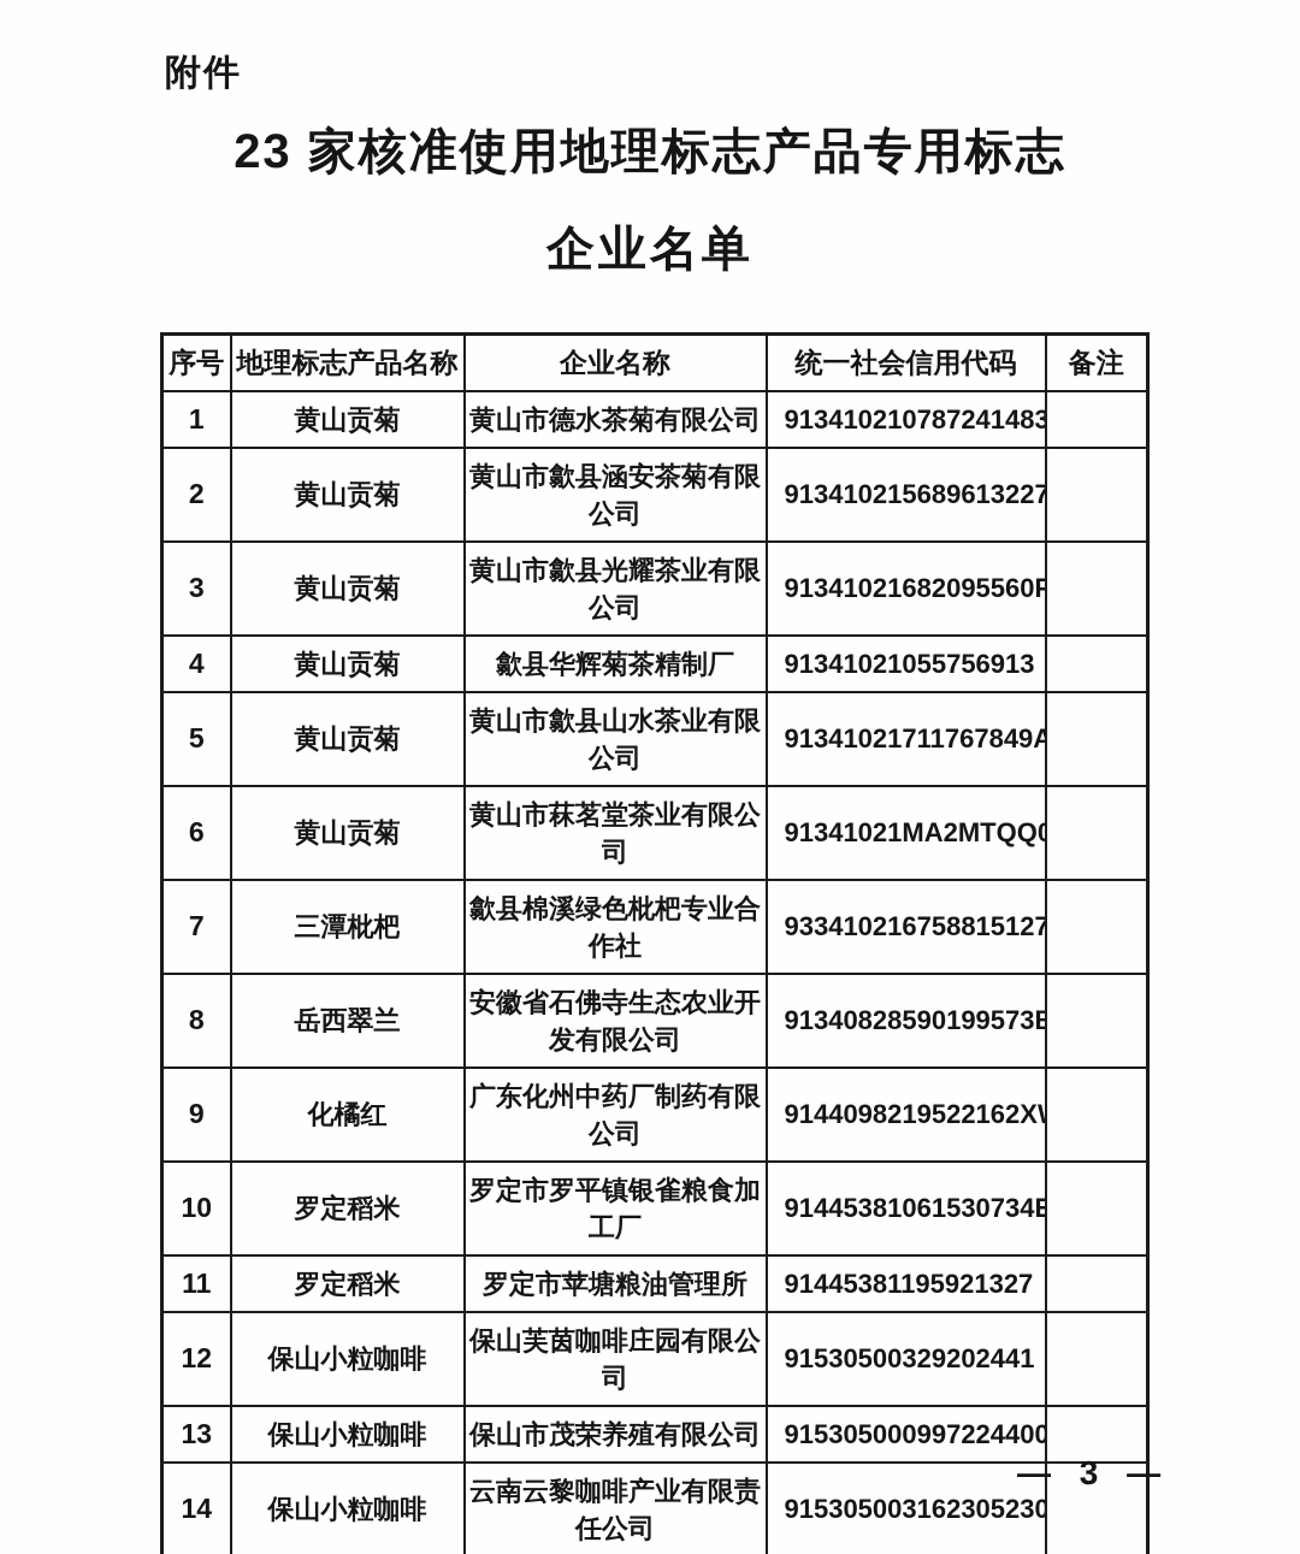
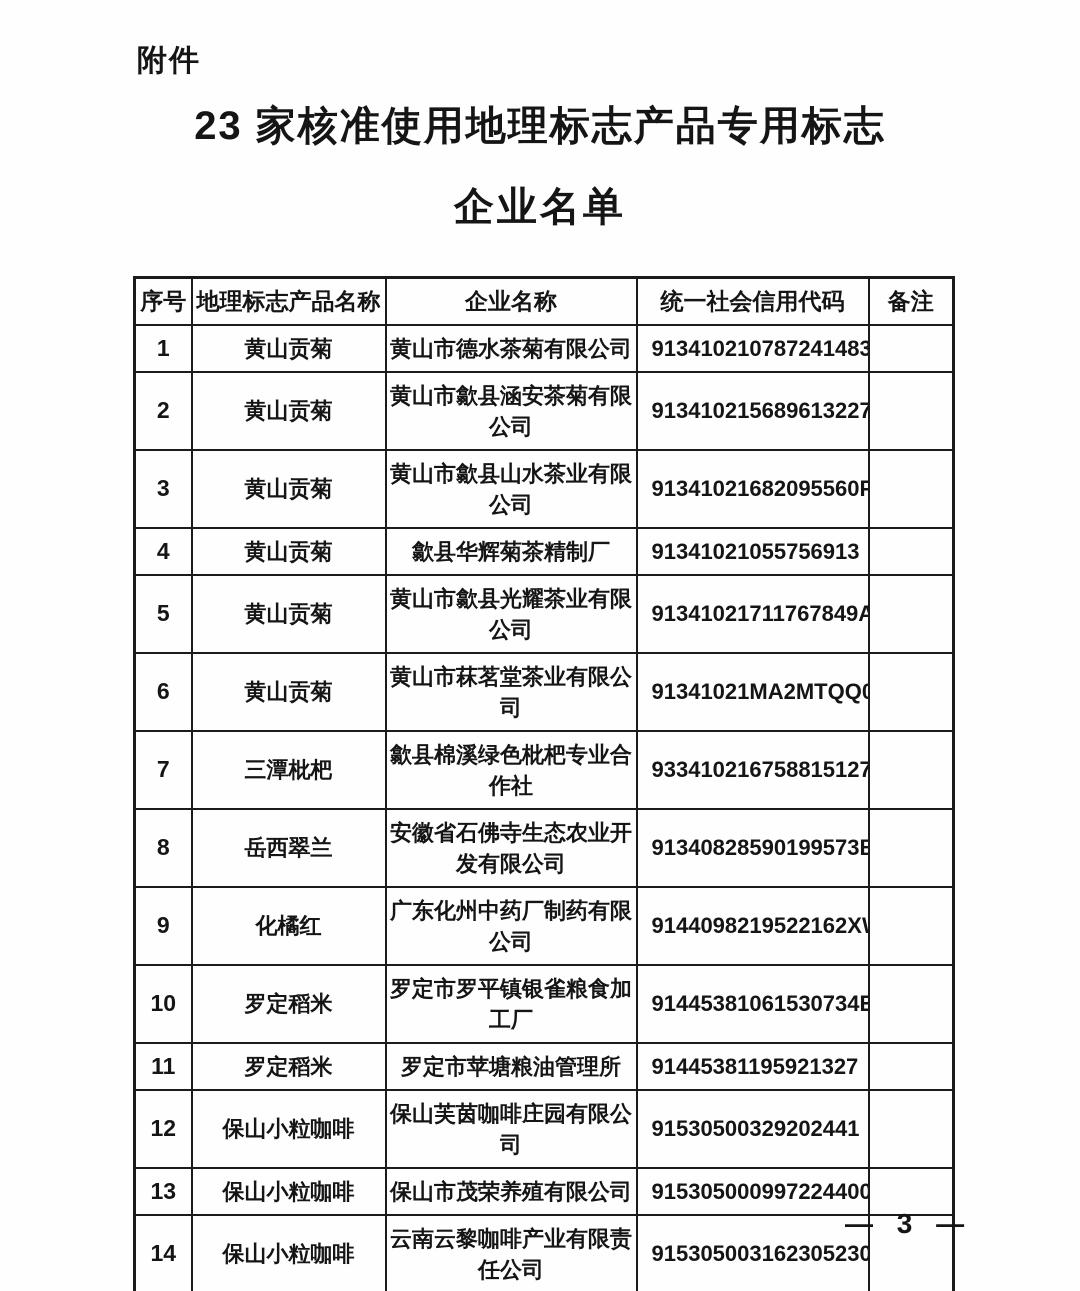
  附件
  23 家核准使用地理标志产品专用标志
  企业名单
  序号	地理标志产品名称	企业名称	统一社会信用代码	备注
  1	黄山贡菊	黄山市德水茶菊有限公司	913410210787241483
  2	黄山贡菊	黄山市歙县涵安茶菊有限公司	913410215689613227
- 3	黄山贡菊	黄山市歙县光耀茶业有限公司	91341021682095560F
+ 3	黄山贡菊	黄山市歙县山水茶业有限公司	91341021682095560F
  4	黄山贡菊	歙县华辉菊茶精制厂	91341021055756913
- 5	黄山贡菊	黄山市歙县山水茶业有限公司	91341021711767849A
+ 5	黄山贡菊	黄山市歙县光耀茶业有限公司	91341021711767849A
  6	黄山贡菊	黄山市菻茗堂茶业有限公司	91341021MA2MTQQ0
  7	三潭枇杷	歙县棉溪绿色枇杷专业合作社	933410216758815127
  8	岳西翠兰	安徽省石佛寺生态农业开发有限公司	91340828590199573B
  9	化橘红	广东化州中药厂制药有限公司	9144098219522162X
  10	罗定稻米	罗定市罗平镇银雀粮食加工厂	91445381061530734E
  11	罗定稻米	罗定市苹塘粮油管理所	91445381195921327
  12	保山小粒咖啡	保山芙茵咖啡庄园有限公司	91530500329202441
  13	保山小粒咖啡	保山市茂荣养殖有限公司	915305000997224400
  14	保山小粒咖啡	云南云黎咖啡产业有限责任公司	915305003162305230
  — 3 —
